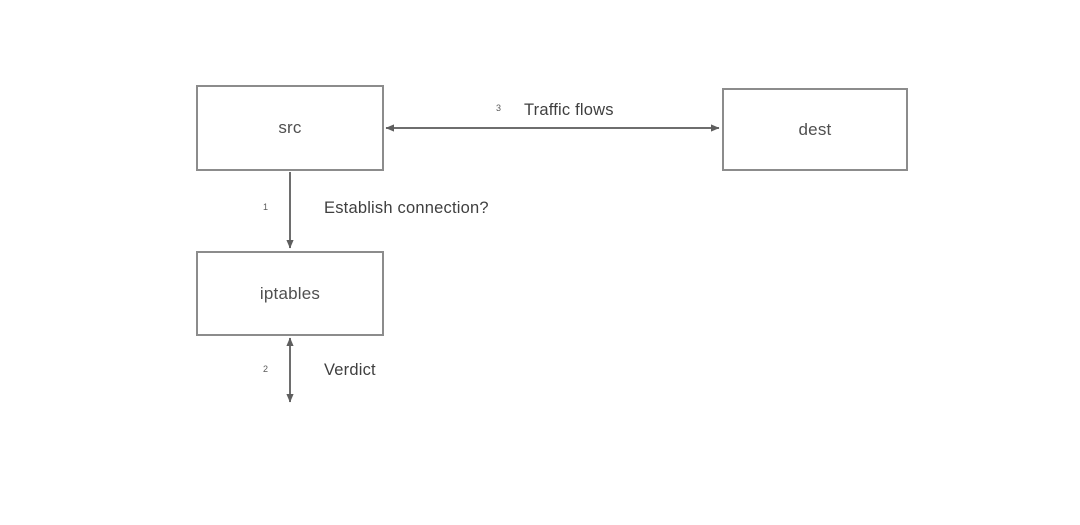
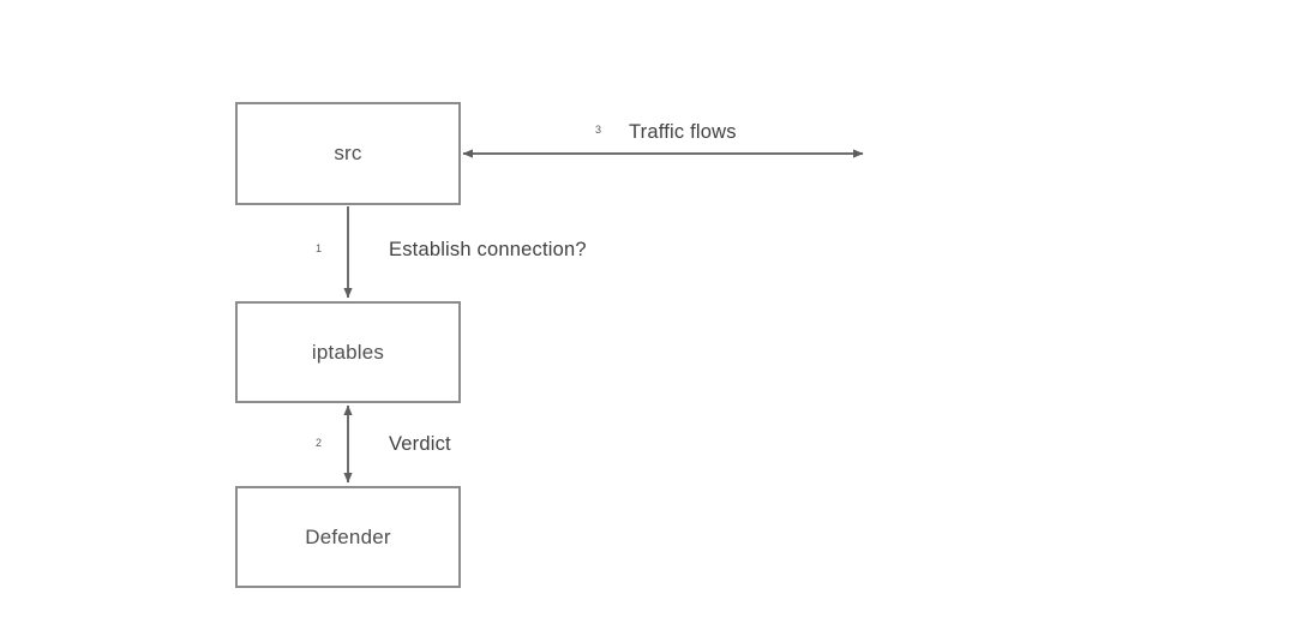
  src
- dest
  iptables
+ Defender
  3
  Traffic flows
  1
  Establish connection?
  2
  Verdict
